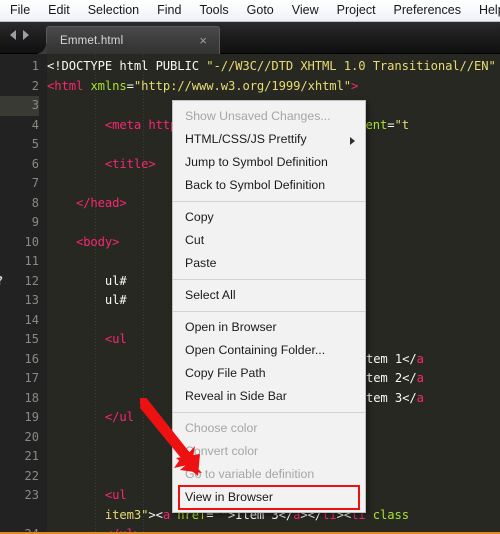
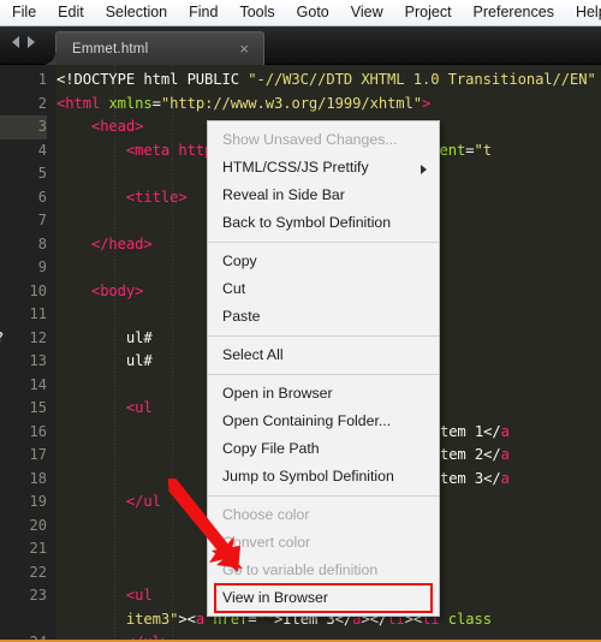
  File
  Edit
  Selection
  Find
  Tools
  Goto
  View
  Project
  Preferences
  Hel
  Emmet.html
  ×
  1
  2
  3
  4
  5
  6
  7
  8
  9
  10
  11
  12
  13
  14
  15
  16
  17
  18
  19
  20
  21
  22
  23
  <!DOCTYPE html PUBLIC "-//W3C//DTD XHTML 1.0 Transitional//EN"
  <html xmlns="http://www.w3.org/1999/xhtml">
+ <head>
  <title>
  </head>
  <body>
  ul#
  ul#
  <ul
  </ul
  item3"><a href="">Item 3</a></li><li class
  Show Unsaved Changes...
  HTML/CSS/JS Prettify
- Jump to Symbol Definition
+ Reveal in Side Bar
  Back to Symbol Definition
  Copy
  Cut
  Paste
  Select All
  Open in Browser
  Open Containing Folder...
  Copy File Path
- Reveal in Side Bar
+ Jump to Symbol Definition
  Choose color
  Convert color
  G to variable definition
  View in Browser
